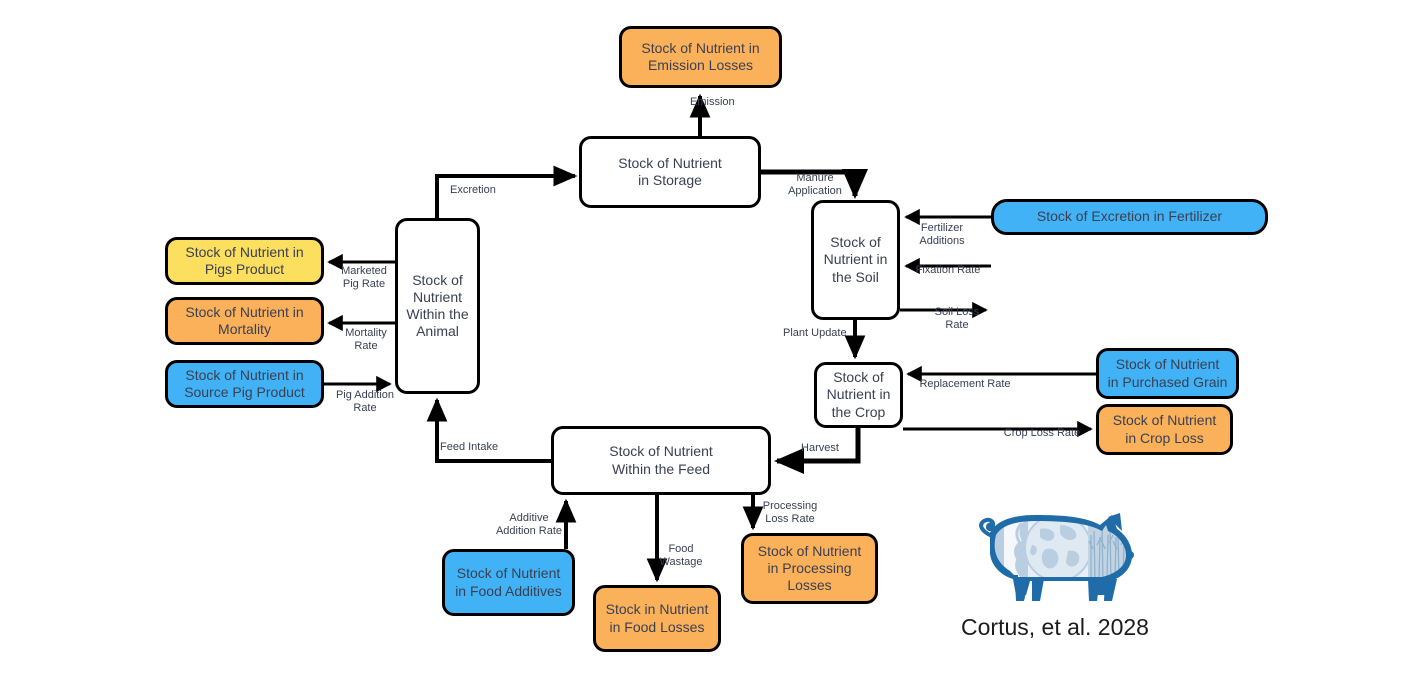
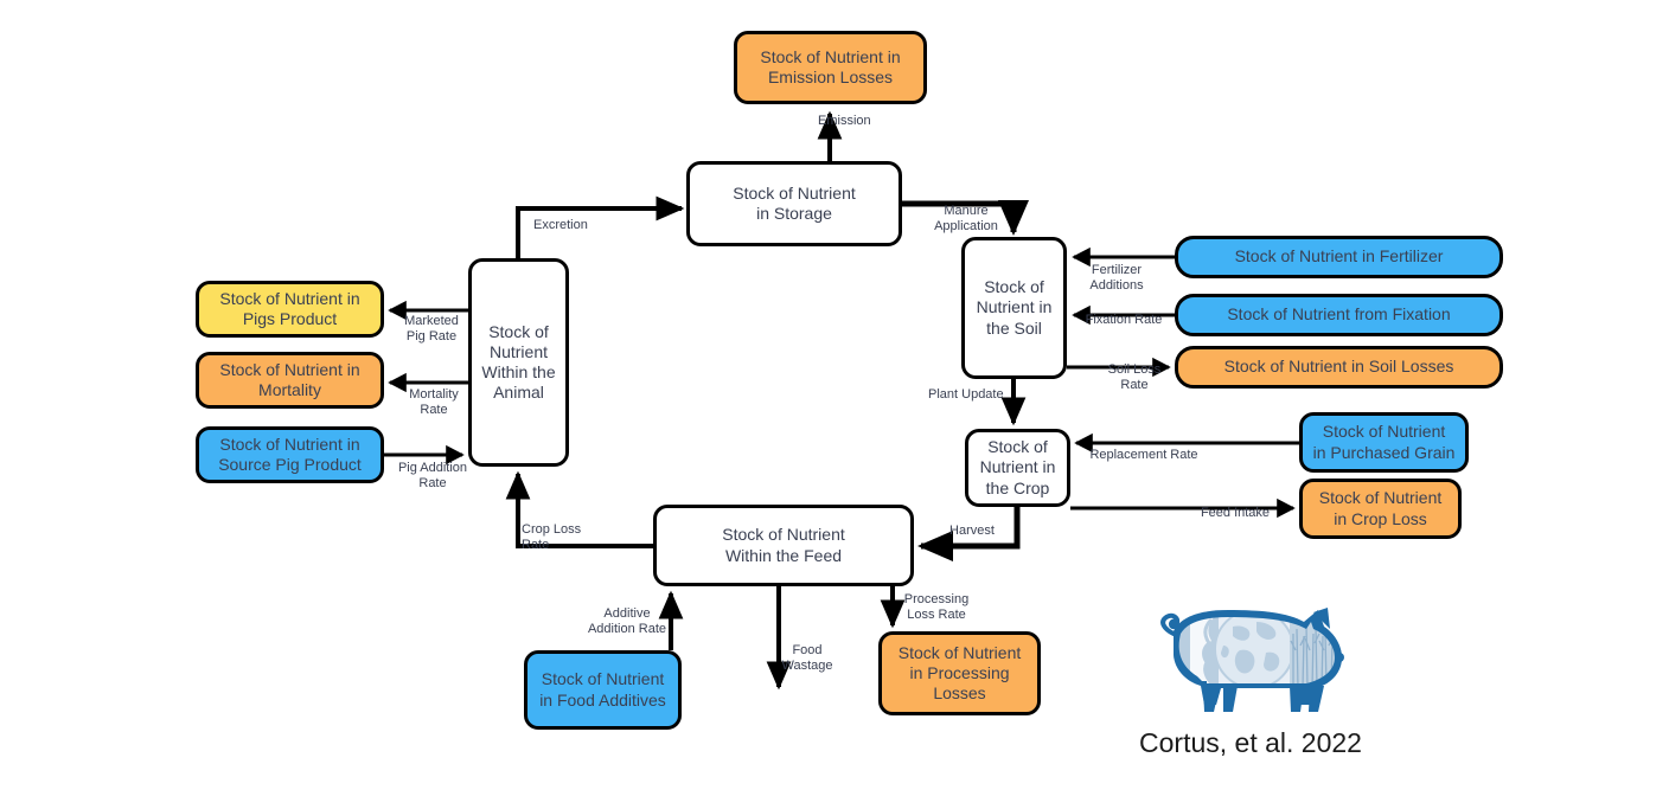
  Stock of Nutrient in
  Emission Losses
  Stock of Nutrient
  in Storage
  Stock of
  Nutrient in
  the Soil
- Stock of Excretion in Fertilizer
+ Stock of Nutrient in Fertilizer
+ Stock of Nutrient from Fixation
+ Stock of Nutrient in Soil Losses
  Stock of
  Nutrient in
  the Crop
  Stock of Nutrient
  in Purchased Grain
  Stock of Nutrient
  in Crop Loss
  Stock of
  Nutrient
  Within the
  Animal
  Stock of Nutrient in
  Pigs Product
  Stock of Nutrient in
  Mortality
  Stock of Nutrient in
  Source Pig Product
  Stock of Nutrient
  Within the Feed
  Stock of Nutrient
  in Food Additives
- Stock in Nutrient
- in Food Losses
  Stock of Nutrient
  in Processing
  Losses
  Emission
  Excretion
  Manure
  Application
  Fertilizer
  Additions
  Fixation Rate
  Soil Loss
  Rate
  Plant Update
  Replacement Rate
- Crop Loss Rate
+ Feed Intake
  Marketed
  Pig Rate
  Mortality
  Rate
  Pig Addition
  Rate
- Feed Intake
+ Crop Loss Rate
  Harvest
  Additive
  Addition Rate
  Food
  Wastage
  Processing
  Loss Rate
- Cortus, et al. 2028
+ Cortus, et al. 2022
